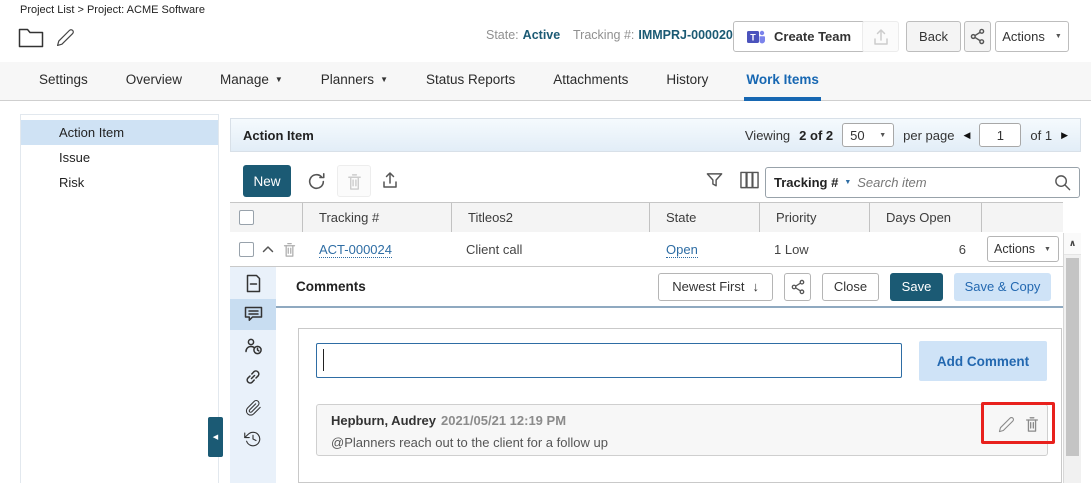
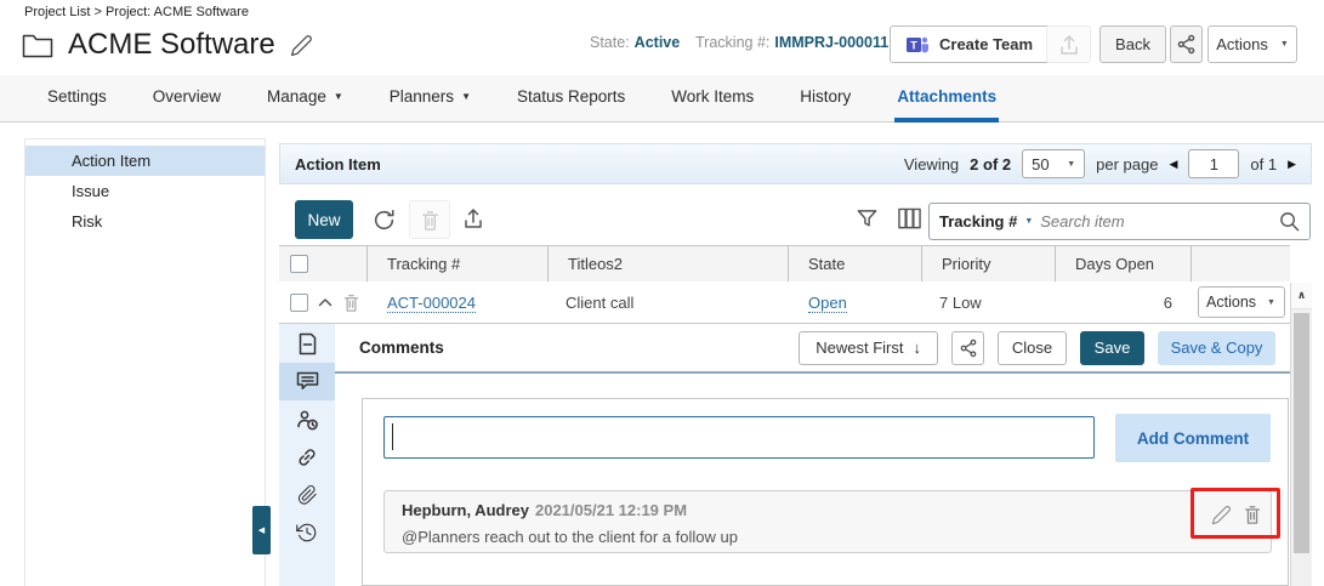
  Project List > Project: ACME Software
+ ACME Software
  State: Active
- Tracking #: IMMPRJ-000020
+ Tracking #: IMMPRJ-000011
  T
  Create Team
  Back
  Actions
  Settings
  Overview
  Manage
  ▼
  Planners
  ▼
  Status Reports
- Attachments
+ Work Items
  History
- Work Items
+ Attachments
  Action Item
  Issue
  Risk
  Action Item
  Viewing
  2 of 2
  50
  per page
  ◀
  1
  of 1
  ▶
  New
  Tracking #
  Search item
  Tracking #
  Titleos2
  State
  Priority
  Days Open
  ACT-000024
  Client call
  Open
- 1 Low
+ 7 Low
  6
  Actions
  ∧
  Comments
  Newest First
  ↓
  Close
  Save
  Save & Copy
  Add Comment
  Hepburn, Audrey
  2021/05/21 12:19 PM
  @Planners reach out to the client for a follow up
